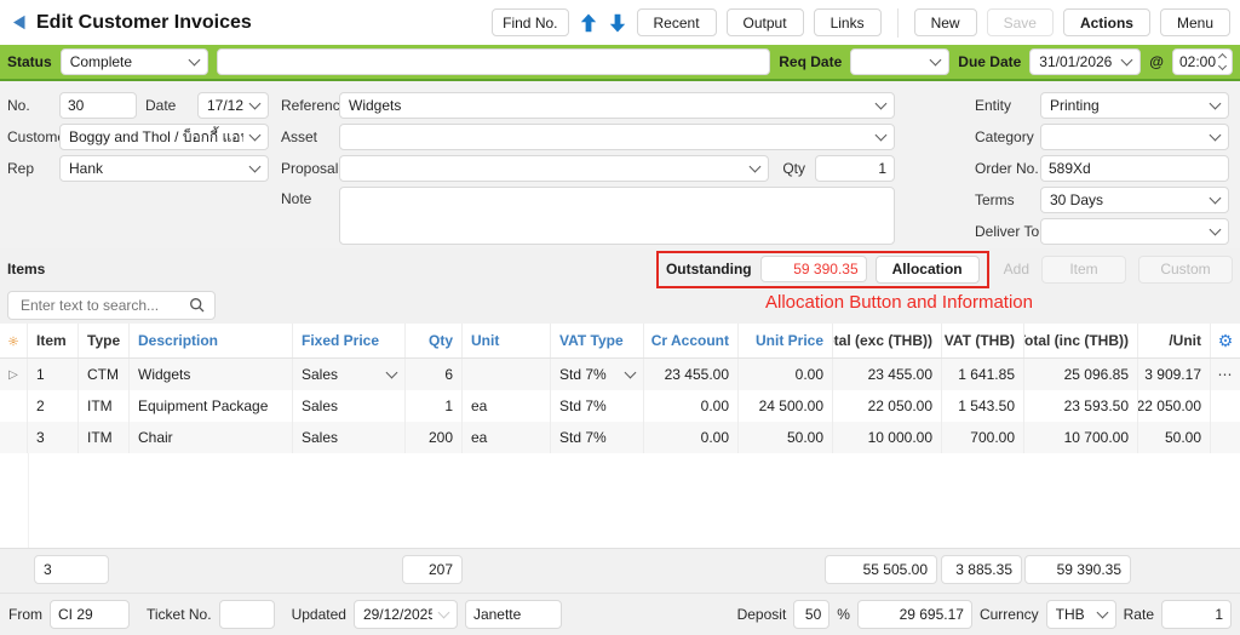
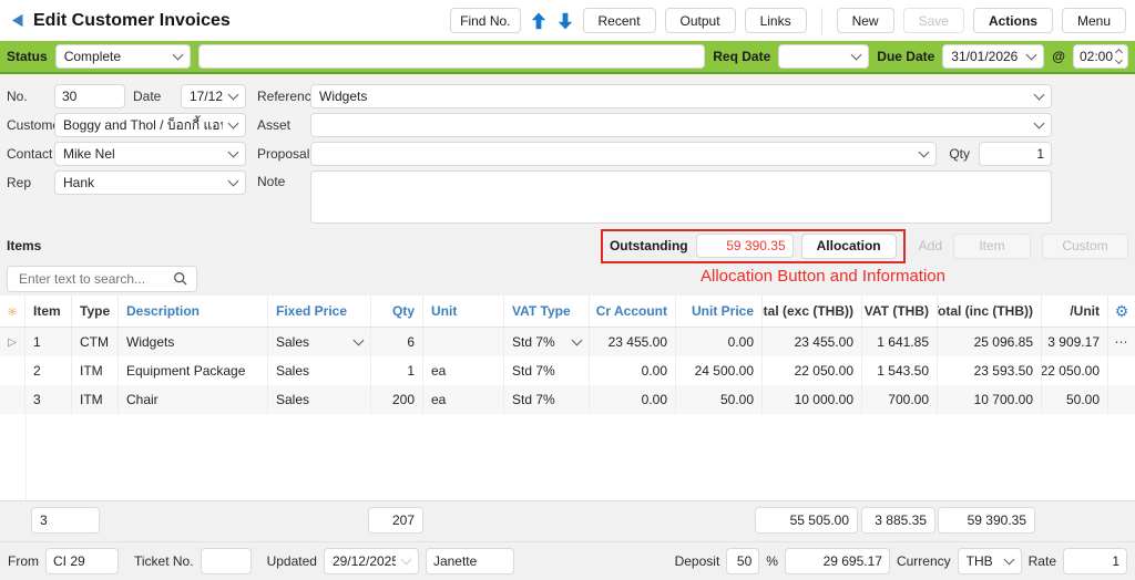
  Edit Customer Invoices
  Find No.
  Recent
  Output
  Links
  New
  Save
  Actions
  Menu
  Status
  Complete
  Req Date
  Due Date
  31/01/2026
  @
  02:00
  No.
  30
  Date
  Custom
  Boggy and Thol / บ็อกกี้ แอ
+ Contact
+ Mike Nel
  Rep
  Hank
  Referenc
  Widgets
  Asset
  Proposal
  Qty
  1
  Note
- Entity
- Printing
- Category
- Order No.
- 589Xd
- Terms
- 30 Days
- Deliver To
  Items
  Outstanding
  59 390.35
  Allocation
  Add
  Item
  Custom
  Enter text to search...
  Allocation Button and Information
  Item
  Type
  Description
  Fixed Price
  Qty
  Unit
  VAT Type
  Cr Account
  Unit Price
  tal (exc (THB))
  VAT (THB)
  otal (inc (THB))
  /Unit
  ⚙
  ▷
  1
  CTM
  Widgets
  Sales
  6
  Std 7%
  23 455.00
  0.00
  23 455.00
  1 641.85
  25 096.85
  3 909.17
  ⋯
  2
  ITM
  Equipment Package
  Sales
  1
  ea
  Std 7%
  0.00
  24 500.00
  22 050.00
  1 543.50
  23 593.50
  22 050.00
  3
  ITM
  Chair
  Sales
  200
  ea
  Std 7%
  0.00
  50.00
  10 000.00
  700.00
  10 700.00
  50.00
  3
  207
  55 505.00
  3 885.35
  59 390.35
  From
  CI 29
  Ticket No.
  Updated
  29/12/2025
  Janette
  Deposit
  50
  %
  29 695.17
  Currency
  THB
  Rate
  1
